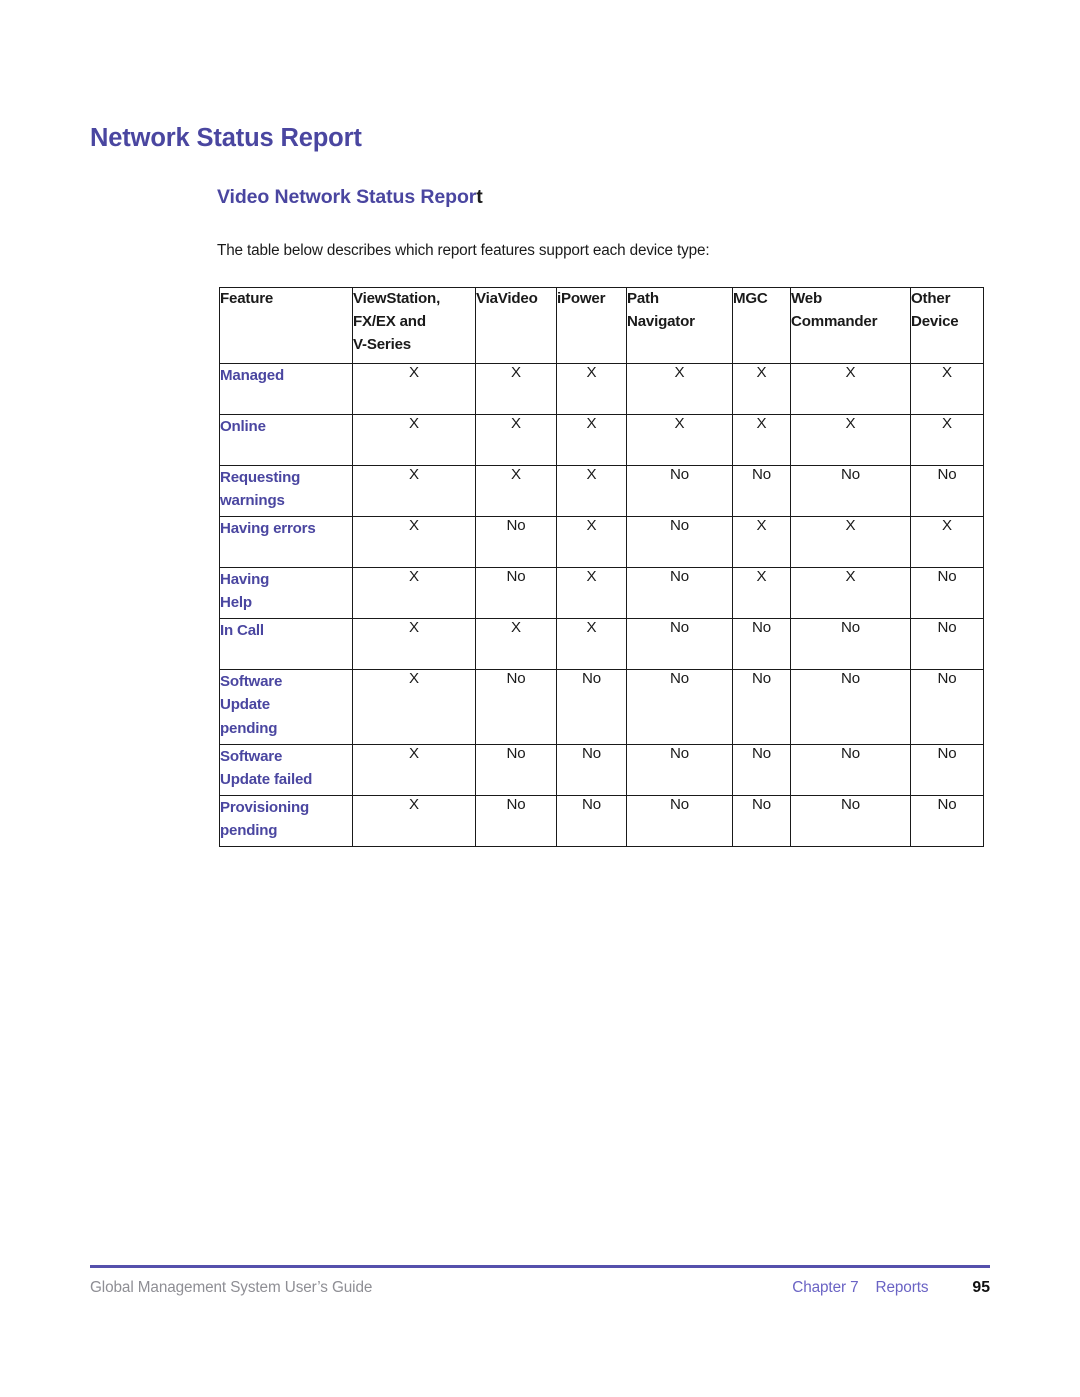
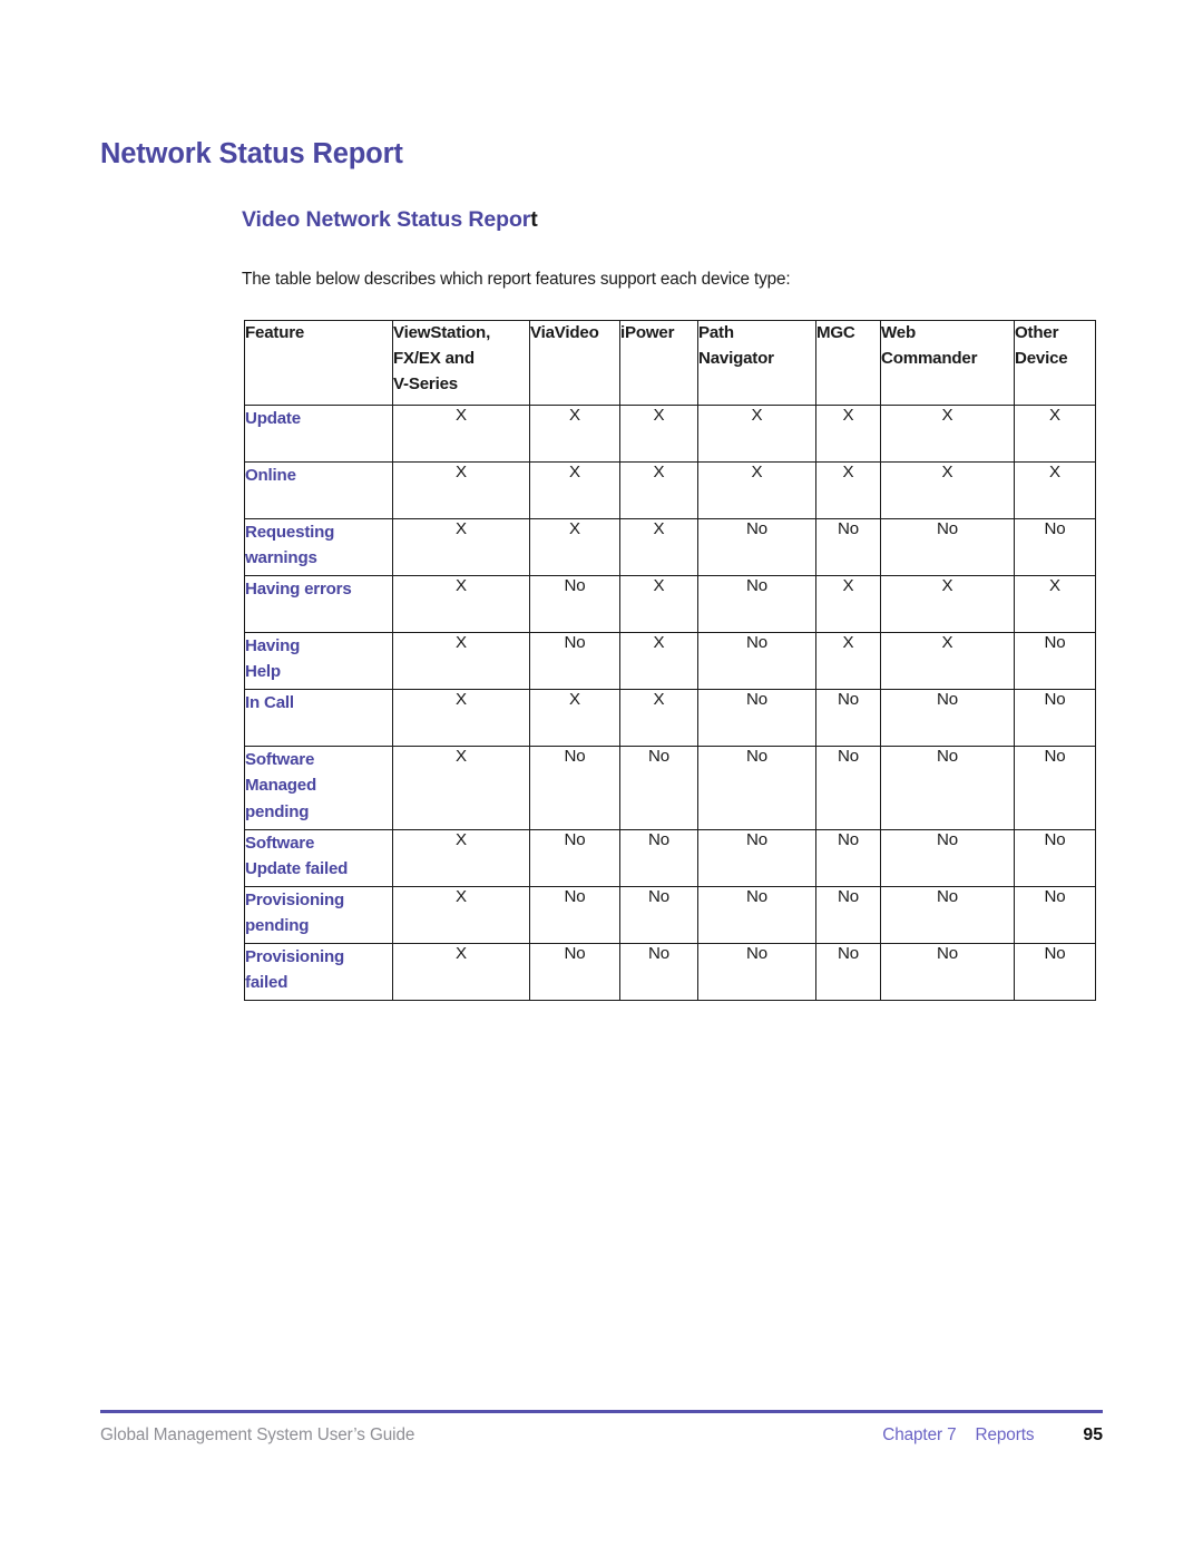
  Network Status Report
  Video Network Status Report
  The table below describes which report features support each device type:
  Feature	ViewStation,FX/EX andV-Series	ViaVideo	iPower	PathNavigator	MGC	WebCommander	OtherDevice
- Managed	X	X	X	X	X	X	X
+ Update	X	X	X	X	X	X	X
  Online	X	X	X	X	X	X	X
  Requestingwarnings	X	X	X	No	No	No	No
  Having errors	X	No	X	No	X	X	X
  HavingHelp	X	No	X	No	X	X	No
  In Call	X	X	X	No	No	No	No
- SoftwareUpdatepending	X	No	No	No	No	No	No
+ SoftwareManagedpending	X	No	No	No	No	No	No
  SoftwareUpdate failed	X	No	No	No	No	No	No
  Provisioningpending	X	No	No	No	No	No	No
+ Provisioningfailed	X	No	No	No	No	No	No
  Global Management System User’s Guide
  Chapter 7
  Reports
  95
